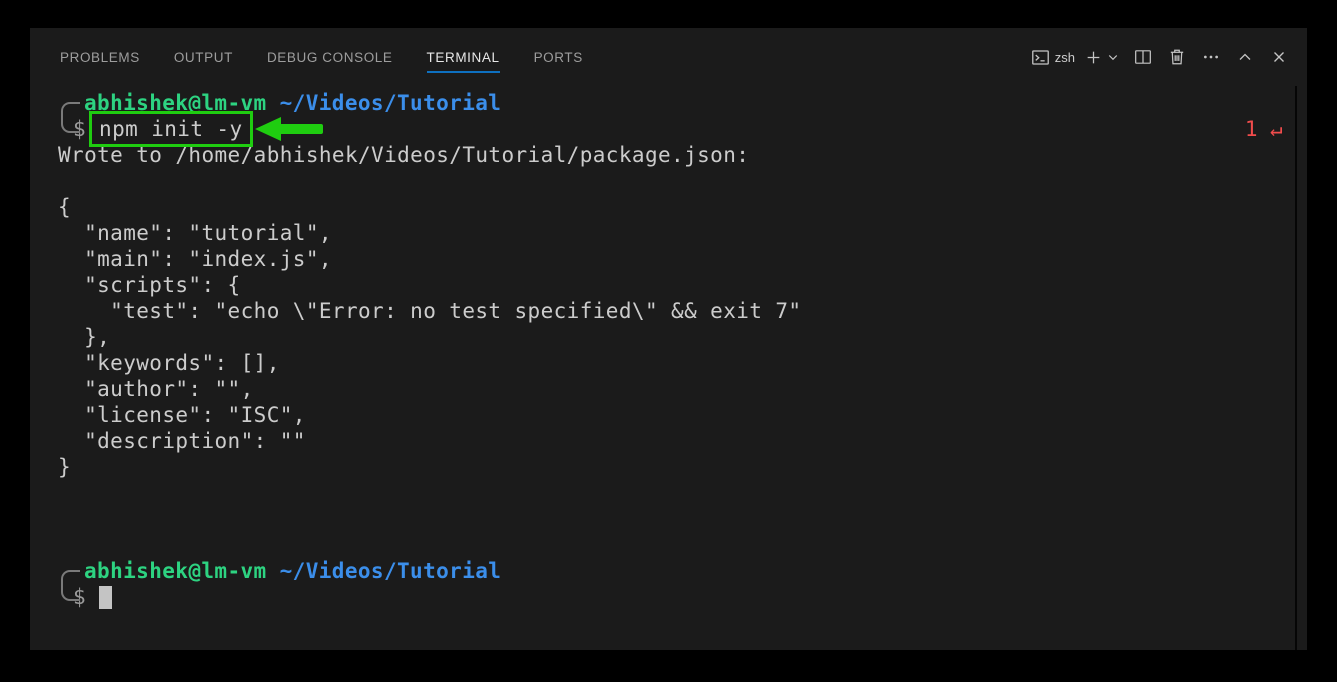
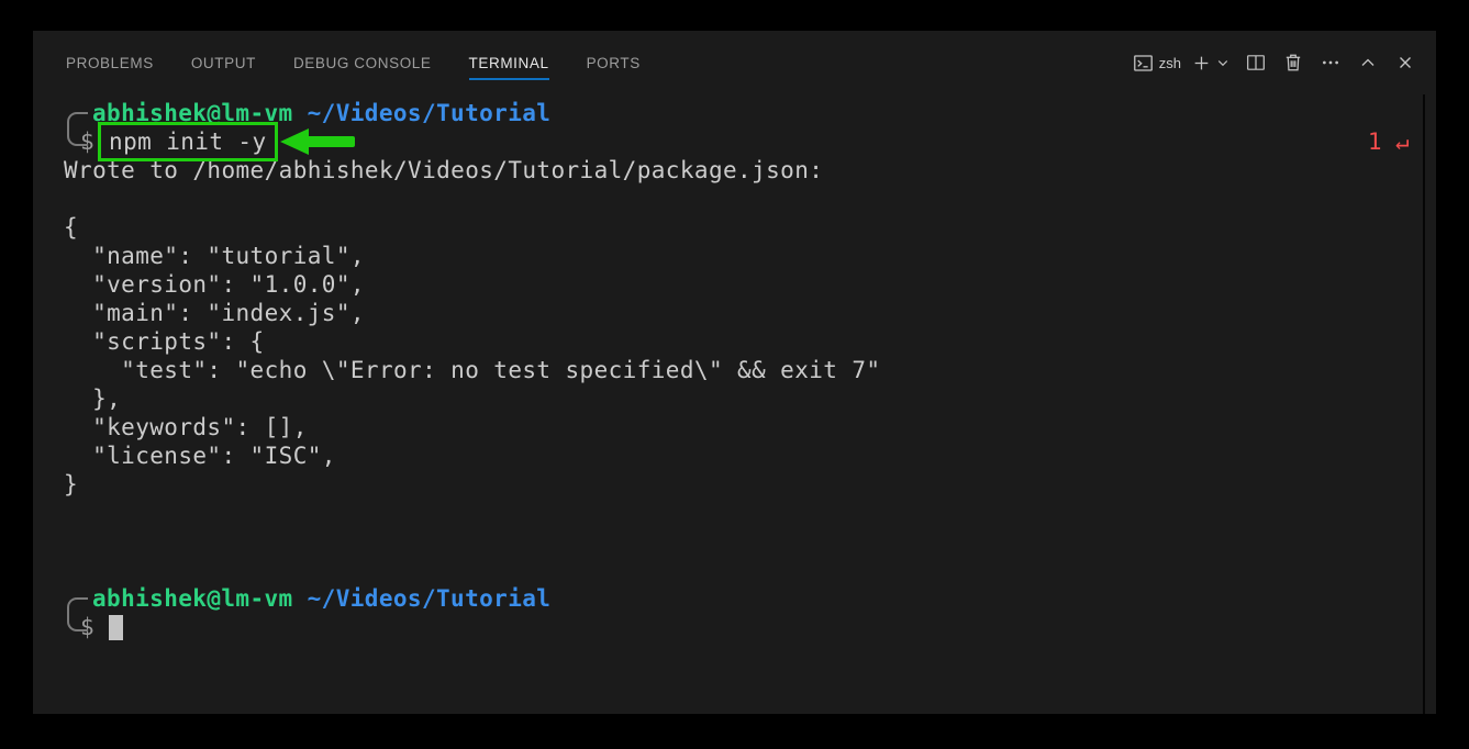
  PROBLEMS
  OUTPUT
  DEBUG CONSOLE
  TERMINAL
  PORTS
  zsh
  abhishek@lm-vm ~/Videos/Tutorial
  $
  npm init -y
  1
  ↵
  Wrote to /home/abhishek/Videos/Tutorial/package.json:
  {
  "name": "tutorial",
+ "version": "1.0.0",
  "main": "index.js",
  "scripts": {
  "test": "echo \"Error: no test specified\" && exit 7"
  },
  "keywords": [],
- "author": "",
  "license": "ISC",
- "description": ""
  }
  abhishek@lm-vm ~/Videos/Tutorial
  $
